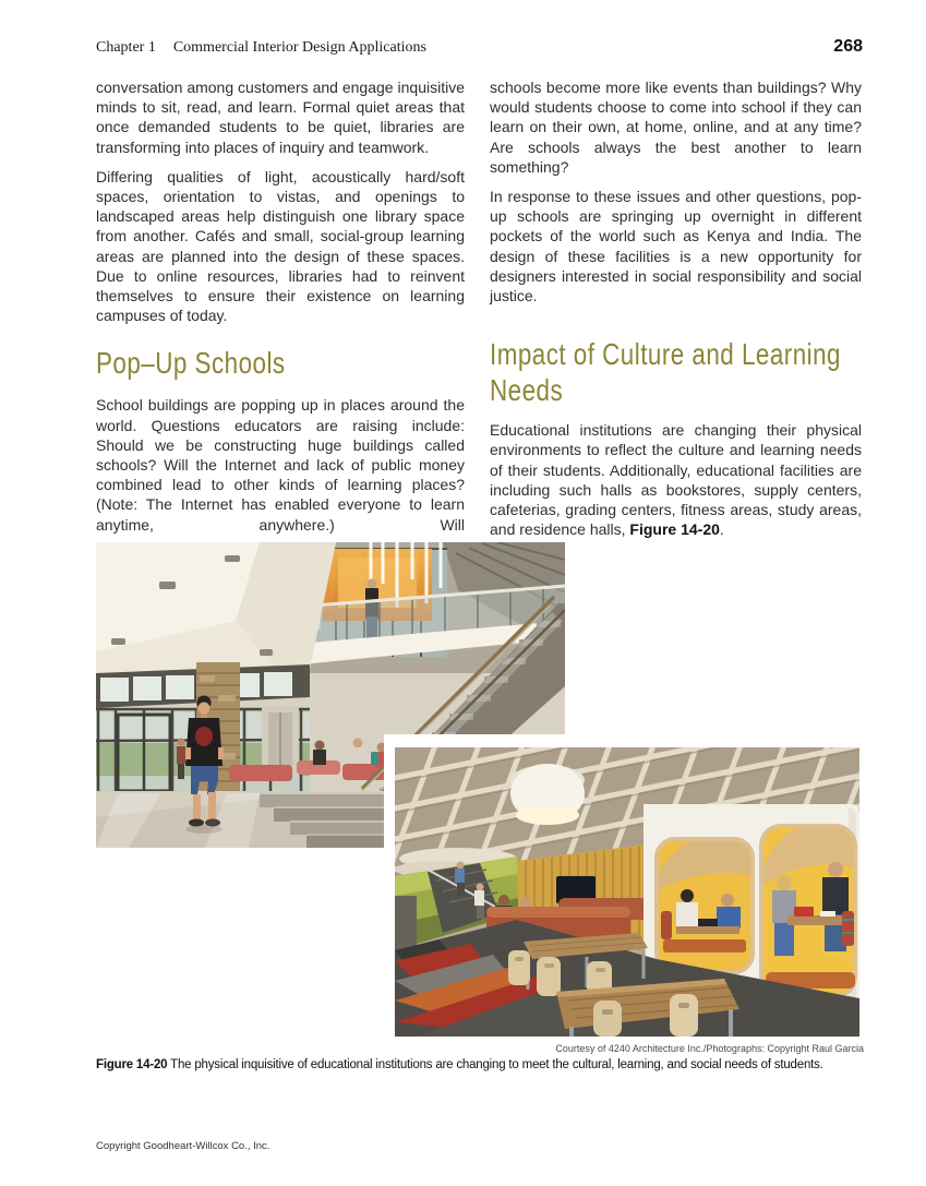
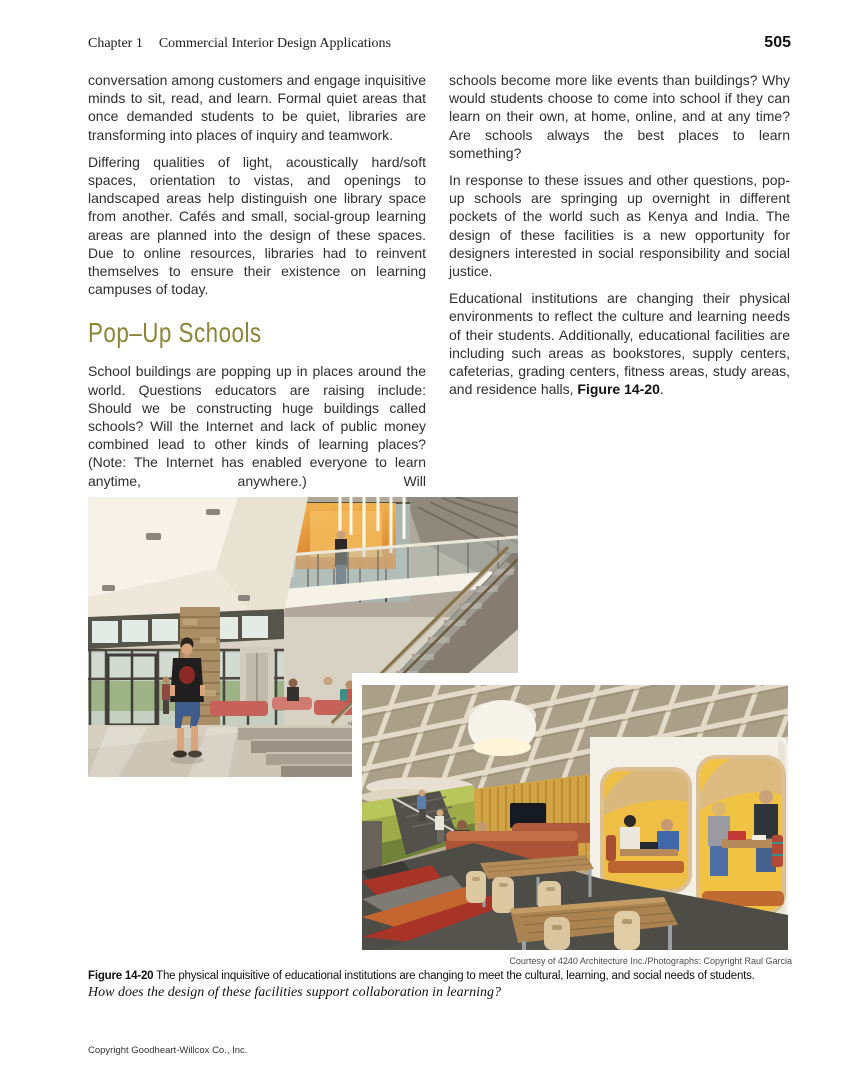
  Chapter 1 Commercial Interior Design Applications
- 268
+ 505
  conversation among customers and engage inquisitive minds to sit, read, and learn. Formal quiet areas that once demanded students to be quiet, libraries are transforming into places of inquiry and teamwork.
  Differing qualities of light, acoustically hard/soft spaces, orientation to vistas, and openings to landscaped areas help distinguish one library space from another. Cafés and small, social-group learning areas are planned into the design of these spaces. Due to online resources, libraries had to reinvent themselves to ensure their existence on learning campuses of today.
  Pop–Up Schools
  School buildings are popping up in places around the world. Questions educators are raising include: Should we be constructing huge buildings called schools? Will the Internet and lack of public money combined lead to other kinds of learning places? (Note: The Internet has enabled everyone to learn anytime, anywhere.) Will
- schools become more like events than buildings? Why would students choose to come into school if they can learn on their own, at home, online, and at any time? Are schools always the best another to learn something?
+ schools become more like events than buildings? Why would students choose to come into school if they can learn on their own, at home, online, and at any time? Are schools always the best places to learn something?
  In response to these issues and other questions, pop-up schools are springing up overnight in different pockets of the world such as Kenya and India. The design of these facilities is a new opportunity for designers interested in social responsibility and social justice.
- Impact of Culture and Learning
- Needs
- Educational institutions are changing their physical environments to reflect the culture and learning needs of their students. Additionally, educational facilities are including such halls as bookstores, supply centers, cafeterias, grading centers, fitness areas, study areas, and residence halls, Figure 14-20.
+ Educational institutions are changing their physical environments to reflect the culture and learning needs of their students. Additionally, educational facilities are including such areas as bookstores, supply centers, cafeterias, grading centers, fitness areas, study areas, and residence halls, Figure 14-20.
  Courtesy of 4240 Architecture Inc./Photographs: Copyright Raul Garcia
  Figure 14-20 The physical inquisitive of educational institutions are changing to meet the cultural, learning, and social needs of students.
+ How does the design of these facilities support collaboration in learning?
  Copyright Goodheart-Willcox Co., Inc.
